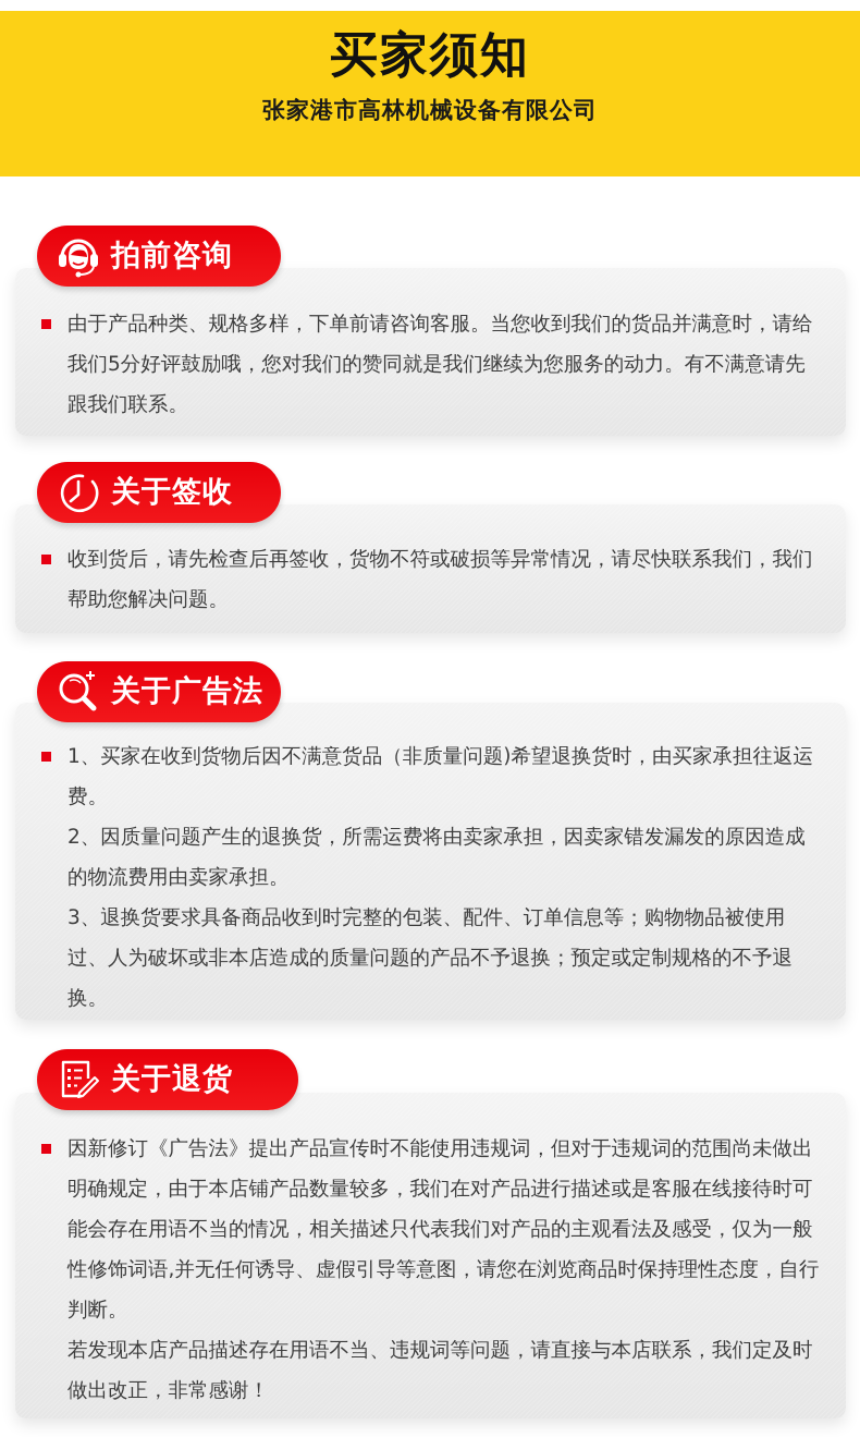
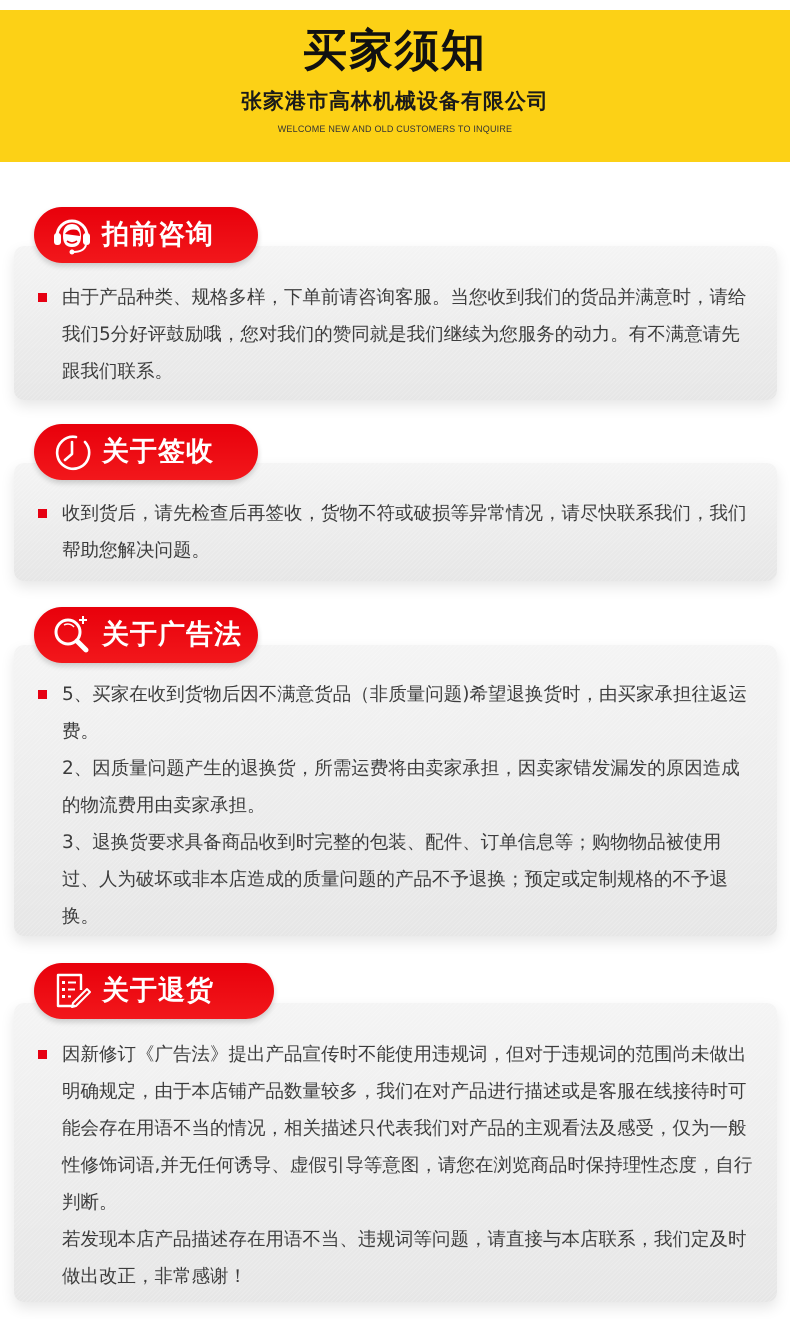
  买家须知
  张家港市高林机械设备有限公司
+ WELCOME NEW AND OLD CUSTOMERS TO INQUIRE
  拍前咨询
  由于产品种类、规格多样，下单前请咨询客服。当您收到我们的货品并满意时，请给我们5分好评鼓励哦，您对我们的赞同就是我们继续为您服务的动力。有不满意请先跟我们联系。
  关于签收
  收到货后，请先检查后再签收，货物不符或破损等异常情况，请尽快联系我们，我们帮助您解决问题。
  关于广告法
- 1、买家在收到货物后因不满意货品（非质量问题)希望退换货时，由买家承担往返运费。
+ 5、买家在收到货物后因不满意货品（非质量问题)希望退换货时，由买家承担往返运费。
  2、因质量问题产生的退换货，所需运费将由卖家承担，因卖家错发漏发的原因造成的物流费用由卖家承担。
  3、退换货要求具备商品收到时完整的包装、配件、订单信息等；购物物品被使用过、人为破坏或非本店造成的质量问题的产品不予退换；预定或定制规格的不予退换。
  关于退货
  因新修订《广告法》提出产品宣传时不能使用违规词，但对于违规词的范围尚未做出明确规定，由于本店铺产品数量较多，我们在对产品进行描述或是客服在线接待时可能会存在用语不当的情况，相关描述只代表我们对产品的主观看法及感受，仅为一般性修饰词语,并无任何诱导、虚假引导等意图，请您在浏览商品时保持理性态度，自行判断。
  若发现本店产品描述存在用语不当、违规词等问题，请直接与本店联系，我们定及时做出改正，非常感谢！
